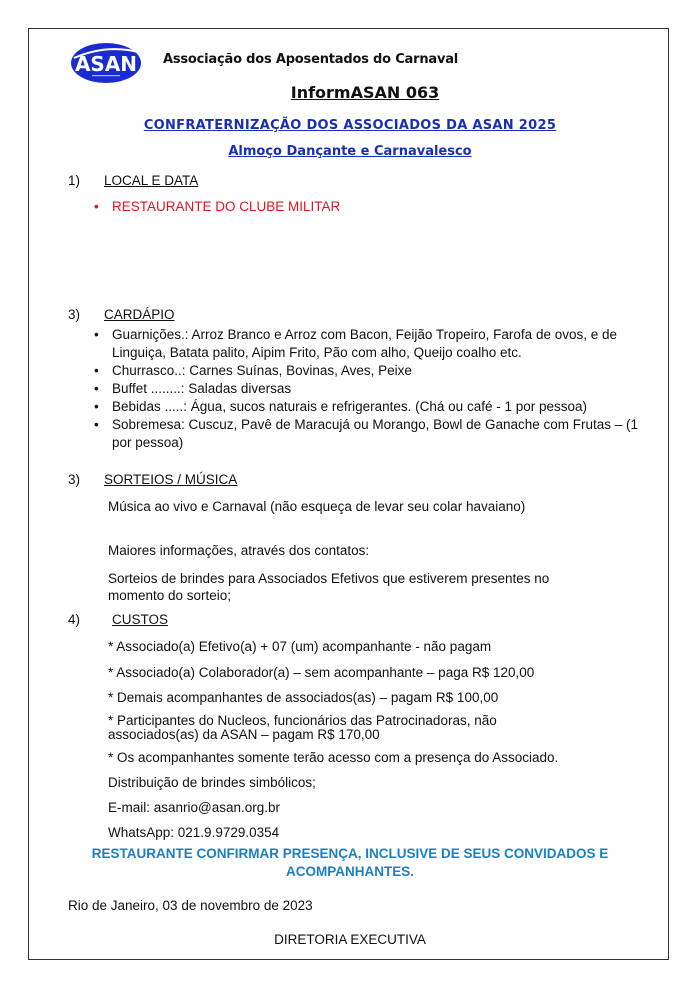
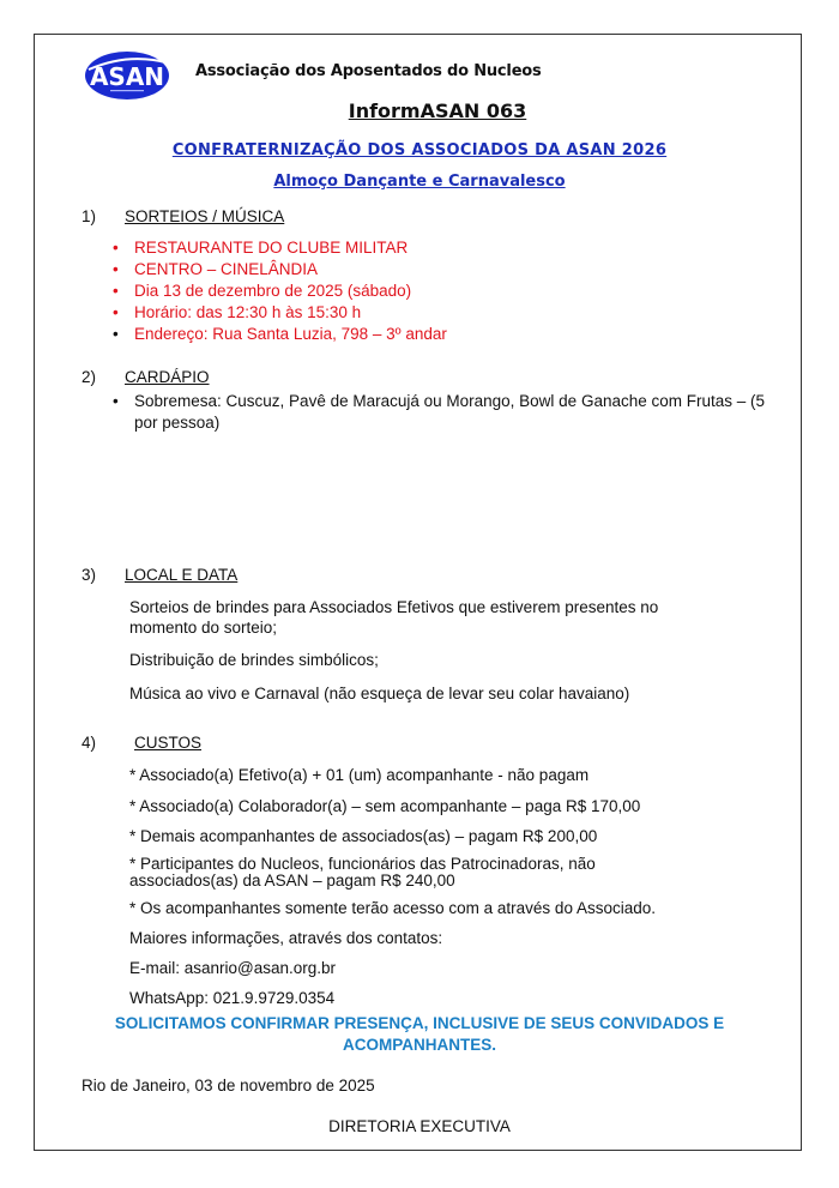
  ASAN
- Associação dos Aposentados do Carnaval
+ Associação dos Aposentados do Nucleos
  InformASAN 063
- CONFRATERNIZAÇÃO DOS ASSOCIADOS DA ASAN 2025
+ CONFRATERNIZAÇÃO DOS ASSOCIADOS DA ASAN 2026
  Almoço Dançante e Carnavalesco
- 1) LOCAL E DATA
+ 1) SORTEIOS / MÚSICA
  RESTAURANTE DO CLUBE MILITAR
+ CENTRO – CINELÂNDIA
+ Dia 13 de dezembro de 2025 (sábado)
+ Horário: das 12:30 h às 15:30 h
+ Endereço: Rua Santa Luzia, 798 – 3º andar
- 3) CARDÁPIO
+ 2) CARDÁPIO
- Guarnições.: Arroz Branco e Arroz com Bacon, Feijão Tropeiro, Farofa de ovos, e de Linguiça, Batata palito, Aipim Frito, Pão com alho, Queijo coalho etc.
- Churrasco..: Carnes Suínas, Bovinas, Aves, Peixe
- Buffet ........: Saladas diversas
- Bebidas .....: Água, sucos naturais e refrigerantes. (Chá ou café - 1 por pessoa)
- Sobremesa: Cuscuz, Pavê de Maracujá ou Morango, Bowl de Ganache com Frutas – (1 por pessoa)
+ Sobremesa: Cuscuz, Pavê de Maracujá ou Morango, Bowl de Ganache com Frutas – (5 por pessoa)
- 3) SORTEIOS / MÚSICA
+ 3) LOCAL E DATA
- Música ao vivo e Carnaval (não esqueça de levar seu colar havaiano)
+ Sorteios de brindes para Associados Efetivos que estiverem presentes no momento do sorteio;
- Maiores informações, através dos contatos:
+ Distribuição de brindes simbólicos;
- Sorteios de brindes para Associados Efetivos que estiverem presentes no momento do sorteio;
+ Música ao vivo e Carnaval (não esqueça de levar seu colar havaiano)
  4) CUSTOS
- * Associado(a) Efetivo(a) + 07 (um) acompanhante - não pagam
+ * Associado(a) Efetivo(a) + 01 (um) acompanhante - não pagam
- * Associado(a) Colaborador(a) – sem acompanhante – paga R$ 120,00
+ * Associado(a) Colaborador(a) – sem acompanhante – paga R$ 170,00
- * Demais acompanhantes de associados(as) – pagam R$ 100,00
+ * Demais acompanhantes de associados(as) – pagam R$ 200,00
- * Participantes do Nucleos, funcionários das Patrocinadoras, não associados(as) da ASAN – pagam R$ 170,00
+ * Participantes do Nucleos, funcionários das Patrocinadoras, não associados(as) da ASAN – pagam R$ 240,00
- * Os acompanhantes somente terão acesso com a presença do Associado.
+ * Os acompanhantes somente terão acesso com a através do Associado.
- Distribuição de brindes simbólicos;
+ Maiores informações, através dos contatos:
  E-mail: asanrio@asan.org.br
  WhatsApp: 021.9.9729.0354
- RESTAURANTE CONFIRMAR PRESENÇA, INCLUSIVE DE SEUS CONVIDADOS E ACOMPANHANTES.
+ SOLICITAMOS CONFIRMAR PRESENÇA, INCLUSIVE DE SEUS CONVIDADOS E ACOMPANHANTES.
- Rio de Janeiro, 03 de novembro de 2023
+ Rio de Janeiro, 03 de novembro de 2025
  DIRETORIA EXECUTIVA
